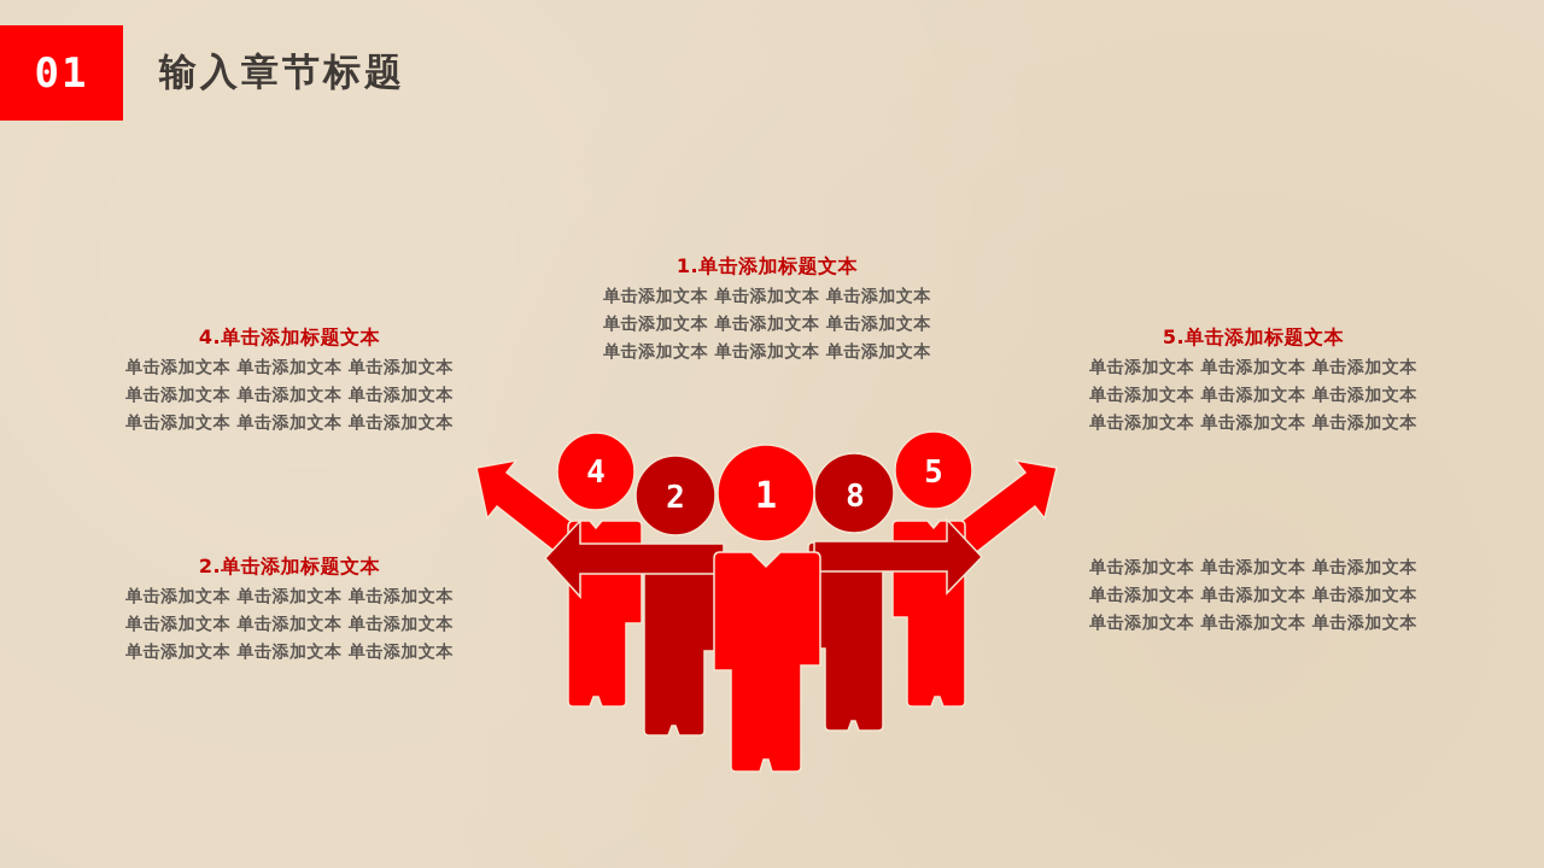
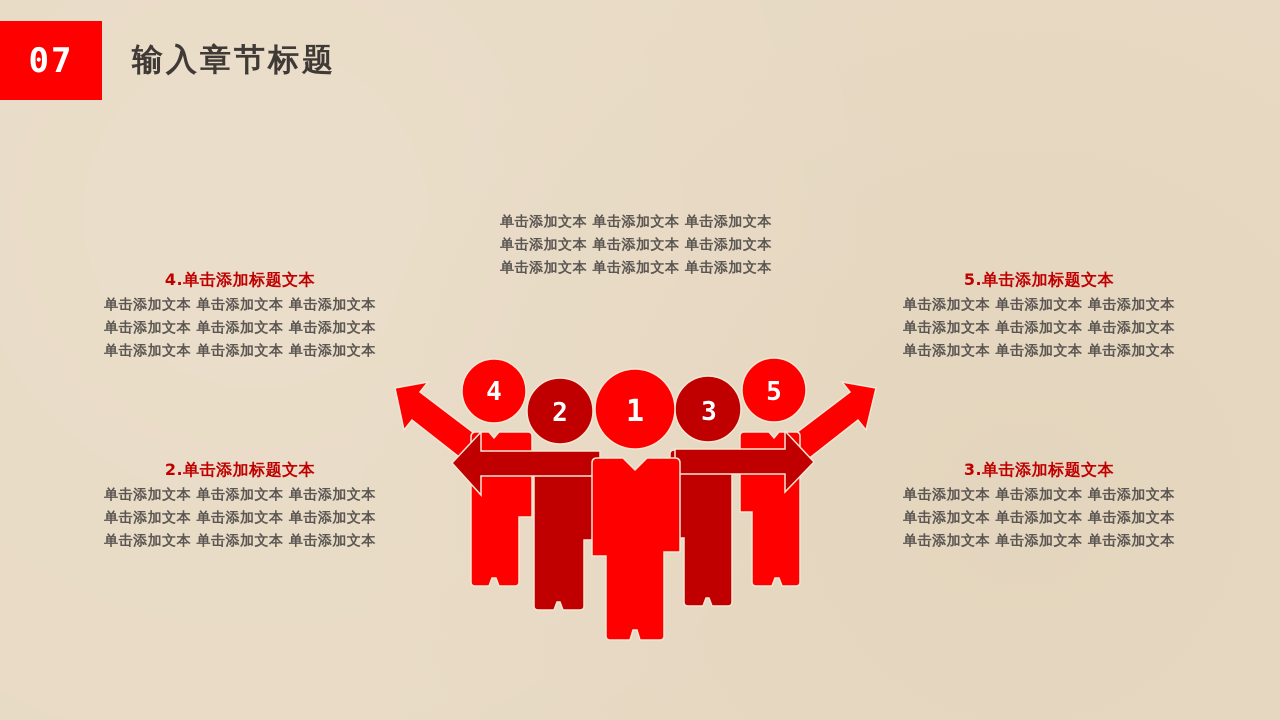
- 01
+ 07
  输入章节标题
- 1.单击添加标题文本
  单击添加文本 单击添加文本 单击添加文本
  单击添加文本 单击添加文本 单击添加文本
  单击添加文本 单击添加文本 单击添加文本
  4.单击添加标题文本
  单击添加文本 单击添加文本 单击添加文本
  单击添加文本 单击添加文本 单击添加文本
  单击添加文本 单击添加文本 单击添加文本
  5.单击添加标题文本
  单击添加文本 单击添加文本 单击添加文本
  单击添加文本 单击添加文本 单击添加文本
  单击添加文本 单击添加文本 单击添加文本
  2.单击添加标题文本
  单击添加文本 单击添加文本 单击添加文本
  单击添加文本 单击添加文本 单击添加文本
  单击添加文本 单击添加文本 单击添加文本
+ 3.单击添加标题文本
  单击添加文本 单击添加文本 单击添加文本
  单击添加文本 单击添加文本 单击添加文本
  单击添加文本 单击添加文本 单击添加文本
  1
  2
- 8
+ 3
  4
  5
